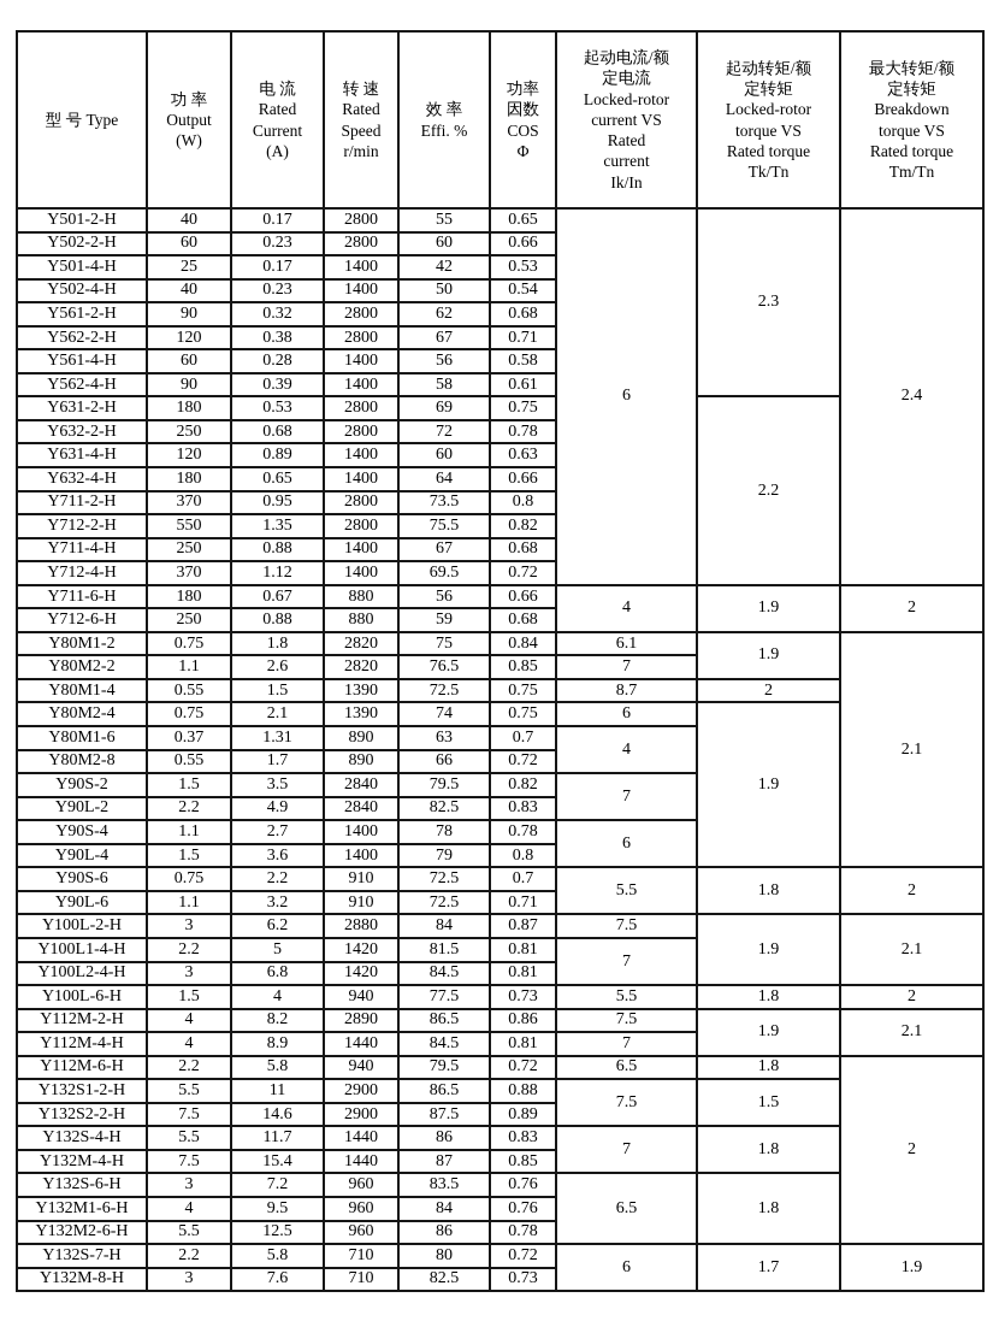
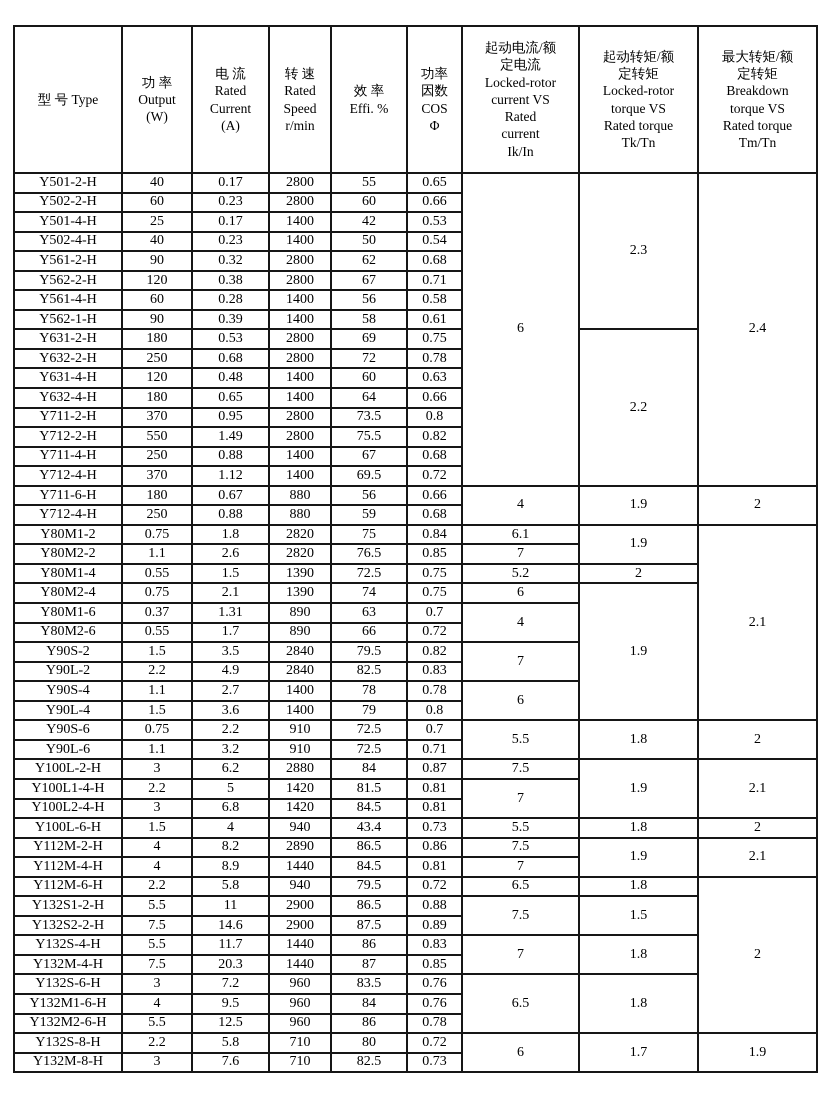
  型 号 Type	功 率Output(W)	电 流RatedCurrent(A)	转 速RatedSpeedr/min	效 率Effi. %	功率因数COSΦ	起动电流/额定电流Locked-rotorcurrent VSRatedcurrentIk/In	起动转矩/额定转矩Locked-rotortorque VSRated torqueTk/Tn	最大转矩/额定转矩Breakdowntorque VSRated torqueTm/Tn
  Y501-2-H	40	0.17	2800	55	0.65	6	2.3	2.4
  Y502-2-H	60	0.23	2800	60	0.66
  Y501-4-H	25	0.17	1400	42	0.53
  Y502-4-H	40	0.23	1400	50	0.54
  Y561-2-H	90	0.32	2800	62	0.68
  Y562-2-H	120	0.38	2800	67	0.71
  Y561-4-H	60	0.28	1400	56	0.58
- Y562-4-H	90	0.39	1400	58	0.61
+ Y562-1-H	90	0.39	1400	58	0.61
  Y631-2-H	180	0.53	2800	69	0.75	2.2
  Y632-2-H	250	0.68	2800	72	0.78
- Y631-4-H	120	0.89	1400	60	0.63
+ Y631-4-H	120	0.48	1400	60	0.63
  Y632-4-H	180	0.65	1400	64	0.66
  Y711-2-H	370	0.95	2800	73.5	0.8
- Y712-2-H	550	1.35	2800	75.5	0.82
+ Y712-2-H	550	1.49	2800	75.5	0.82
  Y711-4-H	250	0.88	1400	67	0.68
  Y712-4-H	370	1.12	1400	69.5	0.72
  Y711-6-H	180	0.67	880	56	0.66	4	1.9	2
- Y712-6-H	250	0.88	880	59	0.68
+ Y712-4-H	250	0.88	880	59	0.68
  Y80M1-2	0.75	1.8	2820	75	0.84	6.1	1.9	2.1
  Y80M2-2	1.1	2.6	2820	76.5	0.85	7
- Y80M1-4	0.55	1.5	1390	72.5	0.75	8.7	2
+ Y80M1-4	0.55	1.5	1390	72.5	0.75	5.2	2
  Y80M2-4	0.75	2.1	1390	74	0.75	6	1.9
  Y80M1-6	0.37	1.31	890	63	0.7	4
- Y80M2-8	0.55	1.7	890	66	0.72
+ Y80M2-6	0.55	1.7	890	66	0.72
  Y90S-2	1.5	3.5	2840	79.5	0.82	7
  Y90L-2	2.2	4.9	2840	82.5	0.83
  Y90S-4	1.1	2.7	1400	78	0.78	6
  Y90L-4	1.5	3.6	1400	79	0.8
  Y90S-6	0.75	2.2	910	72.5	0.7	5.5	1.8	2
  Y90L-6	1.1	3.2	910	72.5	0.71
  Y100L-2-H	3	6.2	2880	84	0.87	7.5	1.9	2.1
  Y100L1-4-H	2.2	5	1420	81.5	0.81	7
  Y100L2-4-H	3	6.8	1420	84.5	0.81
- Y100L-6-H	1.5	4	940	77.5	0.73	5.5	1.8	2
+ Y100L-6-H	1.5	4	940	43.4	0.73	5.5	1.8	2
  Y112M-2-H	4	8.2	2890	86.5	0.86	7.5	1.9	2.1
  Y112M-4-H	4	8.9	1440	84.5	0.81	7
  Y112M-6-H	2.2	5.8	940	79.5	0.72	6.5	1.8	2
  Y132S1-2-H	5.5	11	2900	86.5	0.88	7.5	1.5
  Y132S2-2-H	7.5	14.6	2900	87.5	0.89
  Y132S-4-H	5.5	11.7	1440	86	0.83	7	1.8
- Y132M-4-H	7.5	15.4	1440	87	0.85
+ Y132M-4-H	7.5	20.3	1440	87	0.85
  Y132S-6-H	3	7.2	960	83.5	0.76	6.5	1.8
  Y132M1-6-H	4	9.5	960	84	0.76
  Y132M2-6-H	5.5	12.5	960	86	0.78
- Y132S-7-H	2.2	5.8	710	80	0.72	6	1.7	1.9
+ Y132S-8-H	2.2	5.8	710	80	0.72	6	1.7	1.9
  Y132M-8-H	3	7.6	710	82.5	0.73
